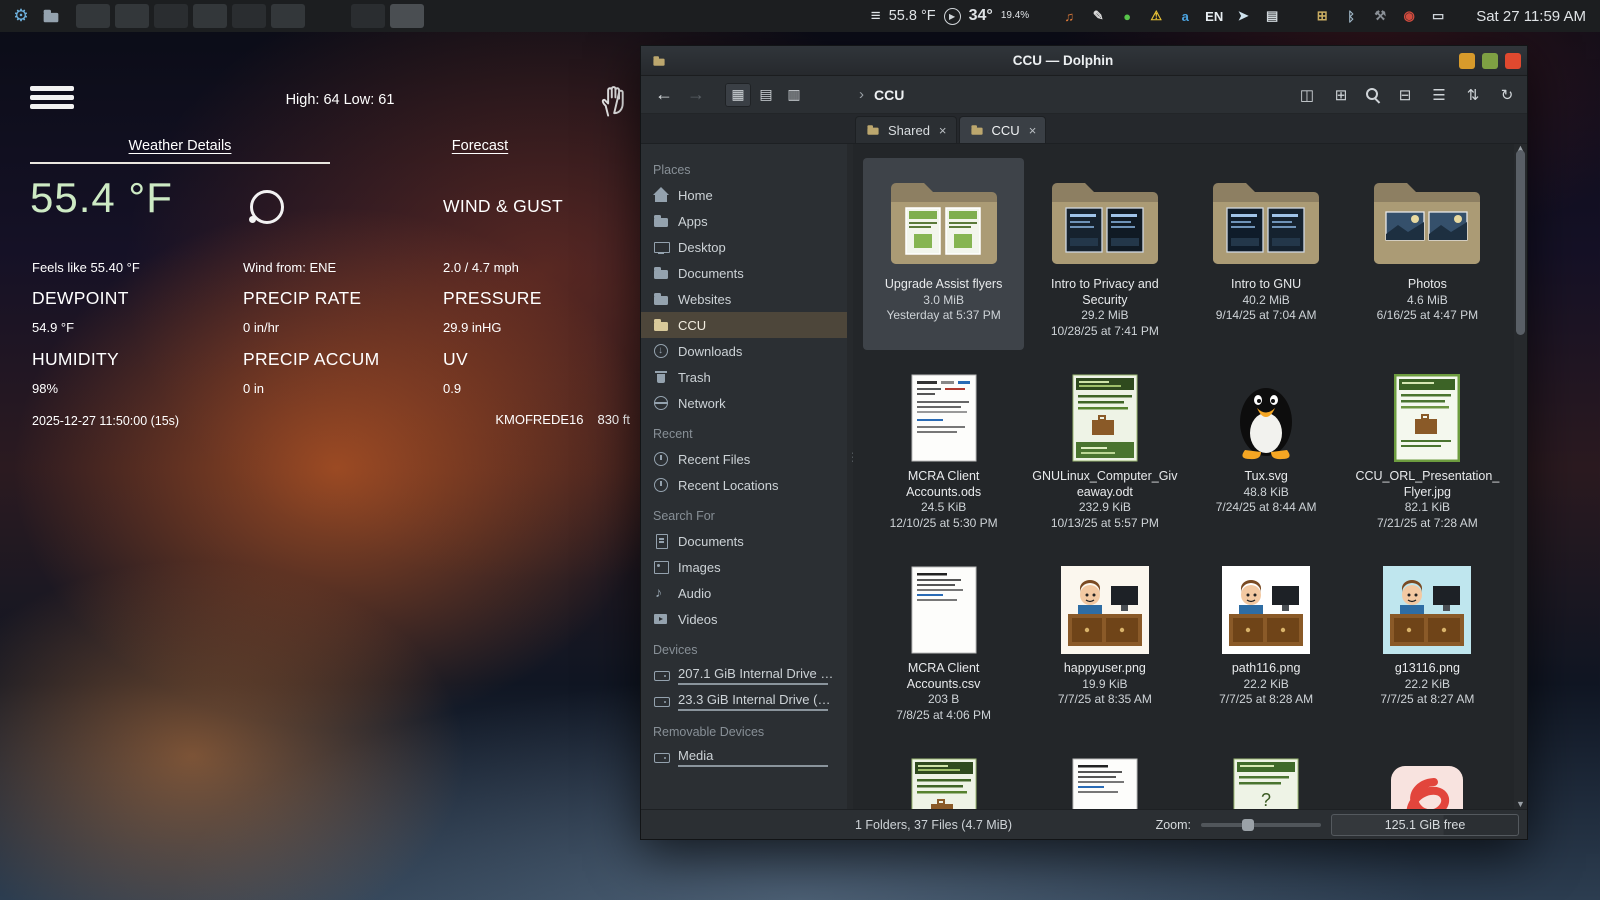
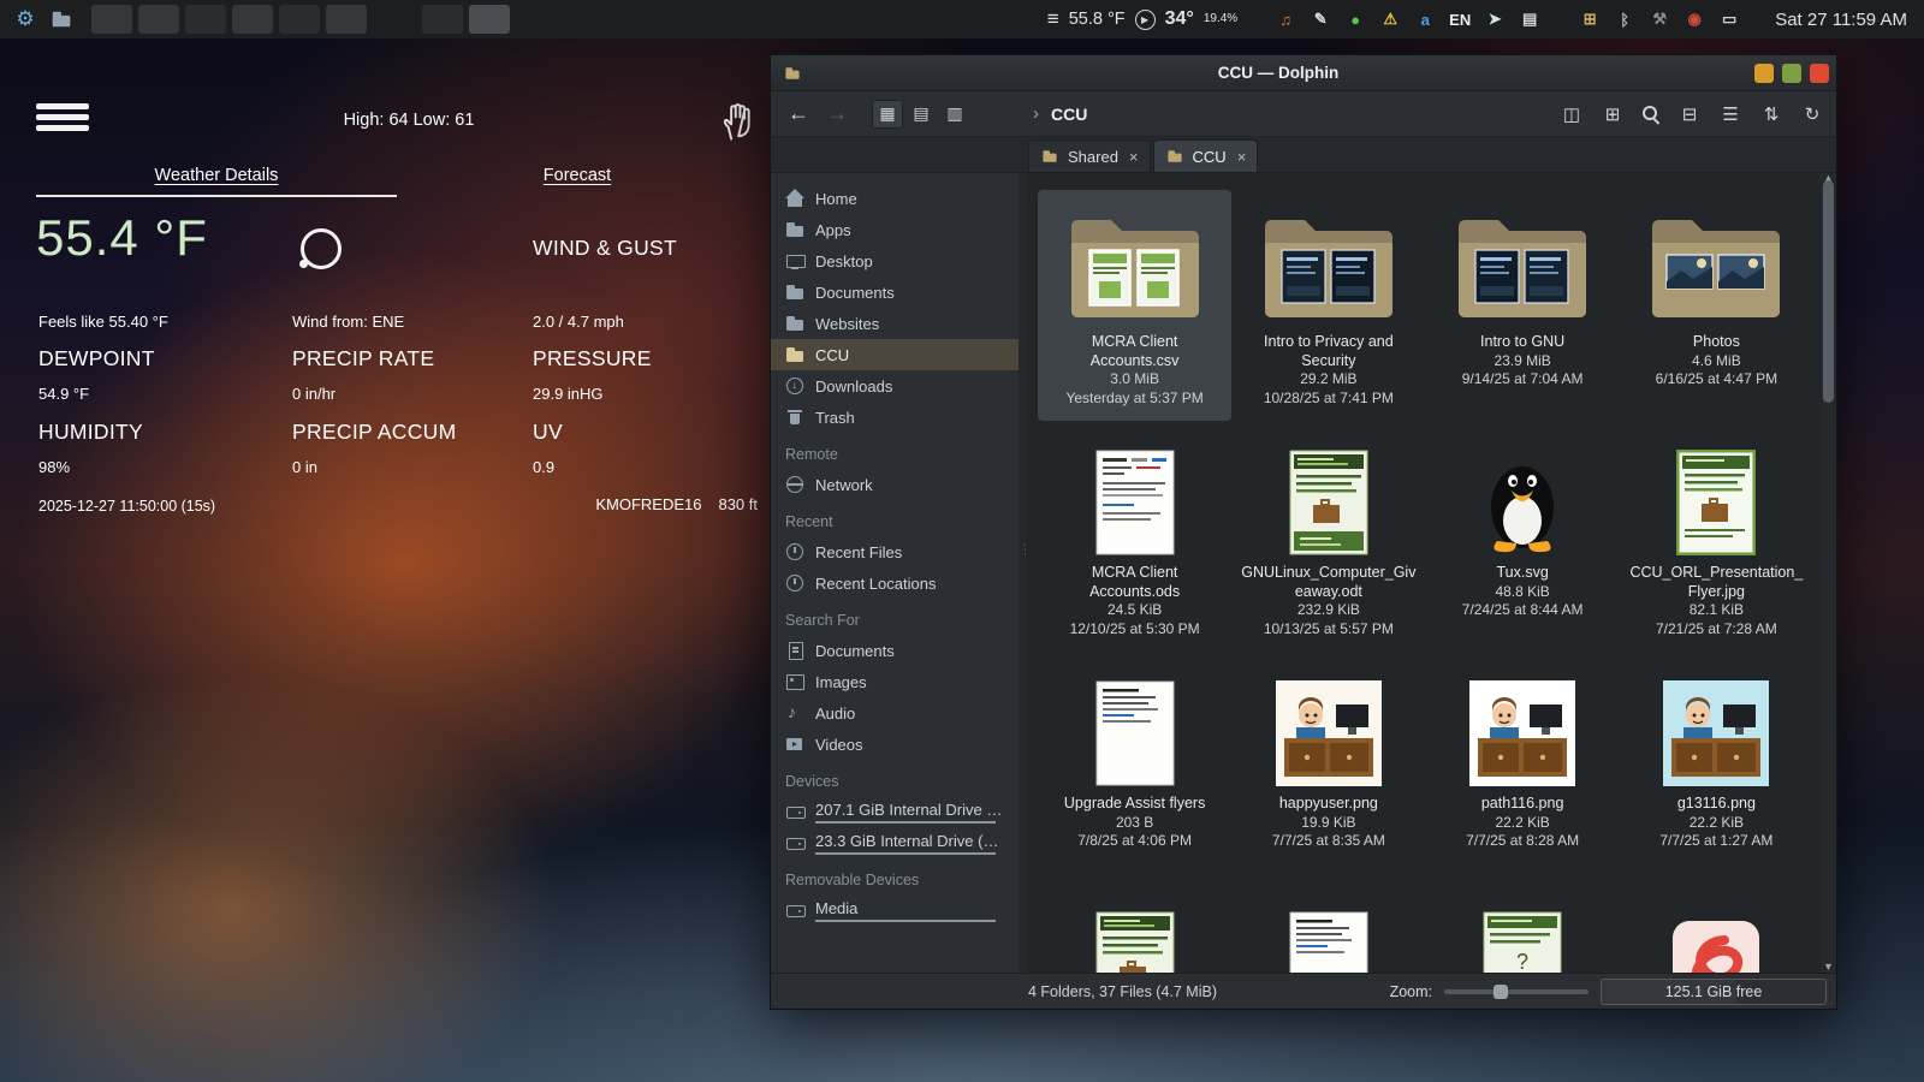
  ⚙
  ≡
  55.8 °F
  ▶
  34°
  19.4%
  ♫
  ✎
  ●
  ⚠
  a
  EN
  ➤
  ▤
  ⊞
  ᛒ
  ⚒
  ◉
  ▭
  Sat 27 11:59 AM
  High: 64 Low: 61
  Weather Details
  Forecast
  55.4 °F
  WIND & GUST
  Feels like 55.40 °F
  Wind from: ENE
  2.0 / 4.7 mph
  DEWPOINT
  54.9 °F
  PRECIP RATE
  0 in/hr
  PRESSURE
  29.9 inHG
  HUMIDITY
  98%
  PRECIP ACCUM
  0 in
  UV
  0.9
  2025-12-27 11:50:00 (15s)
  KMOFREDE16 830 ft
  CCU — Dolphin
  ←
  →
  ▦
  ▤
  ▥
  ›
  CCU
  ◫
  ⊞
  ⊟
  ☰
  ⇅
  ↻
  Shared
  ×
  CCU
  ×
- Places
  Home
  Apps
  Desktop
  Documents
  Websites
  CCU
  Downloads
  Trash
+ Remote
  Network
  Recent
  Recent Files
  Recent Locations
  Search For
  Documents
  Images
  Audio
  Videos
  Devices
  207.1 GiB Internal Drive (...
  23.3 GiB Internal Drive (d...
  Removable Devices
  Media
- Upgrade Assist flyers
+ MCRA Client Accounts.csv
  3.0 MiB
  Yesterday at 5:37 PM
  Intro to Privacy and Security
  29.2 MiB
  10/28/25 at 7:41 PM
  Intro to GNU
- 40.2 MiB
+ 23.9 MiB
  9/14/25 at 7:04 AM
  Photos
  4.6 MiB
  6/16/25 at 4:47 PM
  MCRA Client Accounts.ods
  24.5 KiB
  12/10/25 at 5:30 PM
  GNULinux_Computer_Giveaway.odt
  232.9 KiB
  10/13/25 at 5:57 PM
  Tux.svg
  48.8 KiB
  7/24/25 at 8:44 AM
  CCU_ORL_Presentation_Flyer.jpg
  82.1 KiB
  7/21/25 at 7:28 AM
- MCRA Client Accounts.csv
+ Upgrade Assist flyers
  203 B
  7/8/25 at 4:06 PM
  happyuser.png
  19.9 KiB
  7/7/25 at 8:35 AM
  path116.png
  22.2 KiB
  7/7/25 at 8:28 AM
  g13116.png
  22.2 KiB
- 7/7/25 at 8:27 AM
+ 7/7/25 at 1:27 AM
  ?
  ▲
  ▼
- 1 Folders, 37 Files (4.7 MiB)
+ 4 Folders, 37 Files (4.7 MiB)
  Zoom:
  125.1 GiB free
